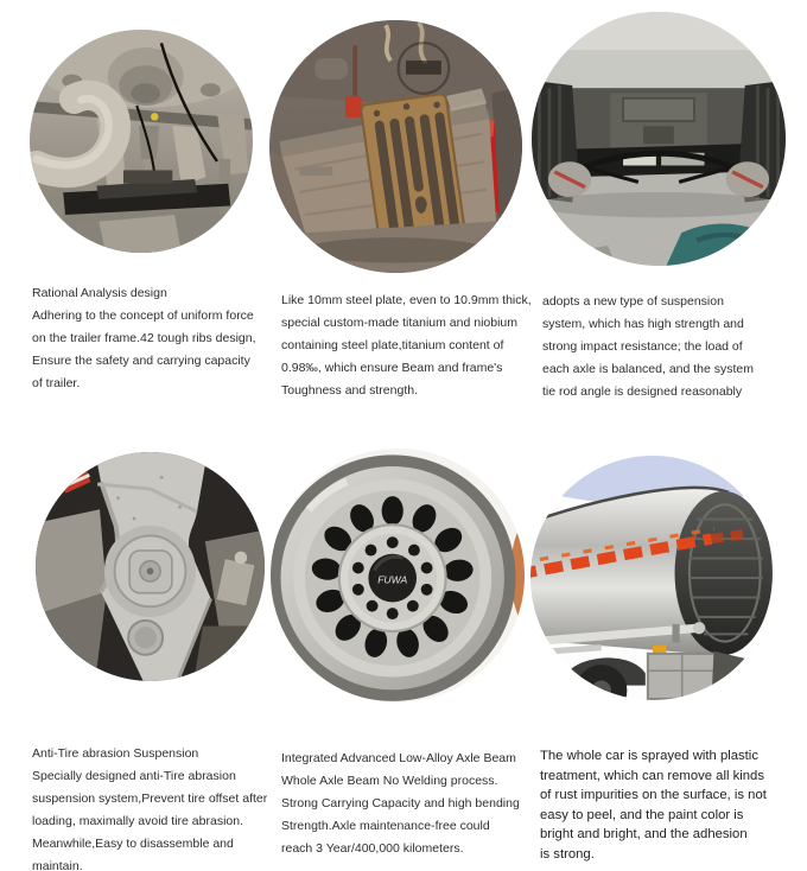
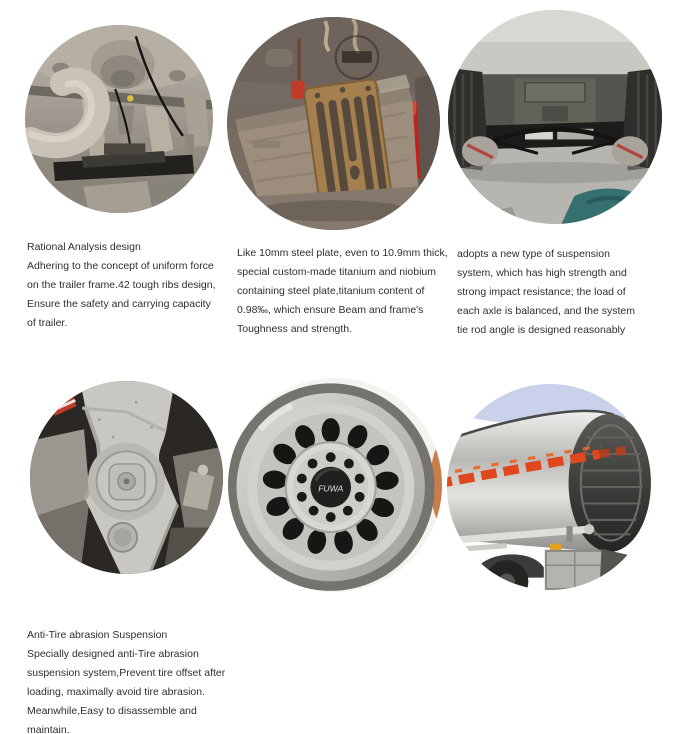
  FUWA
  Rational Analysis design
  Adhering to the concept of uniform force
  on the trailer frame.42 tough ribs design,
  Ensure the safety and carrying capacity
  of trailer.
  Like 10mm steel plate, even to 10.9mm thick,
  special custom-made titanium and niobium
  containing steel plate,titanium content of
  0.98‰, which ensure Beam and frame's
  Toughness and strength.
  adopts a new type of suspension
  system, which has high strength and
  strong impact resistance; the load of
  each axle is balanced, and the system
  tie rod angle is designed reasonably
  Anti-Tire abrasion Suspension
  Specially designed anti-Tire abrasion
  suspension system,Prevent tire offset after
  loading, maximally avoid tire abrasion.
  Meanwhile,Easy to disassemble and
  maintain.
- Integrated Advanced Low-Alloy Axle Beam
- Whole Axle Beam No Welding process.
- Strong Carrying Capacity and high bending
- Strength.Axle maintenance-free could
- reach 3 Year/400,000 kilometers.
- The whole car is sprayed with plastic
- treatment, which can remove all kinds
- of rust impurities on the surface, is not
- easy to peel, and the paint color is
- bright and bright, and the adhesion
- is strong.
